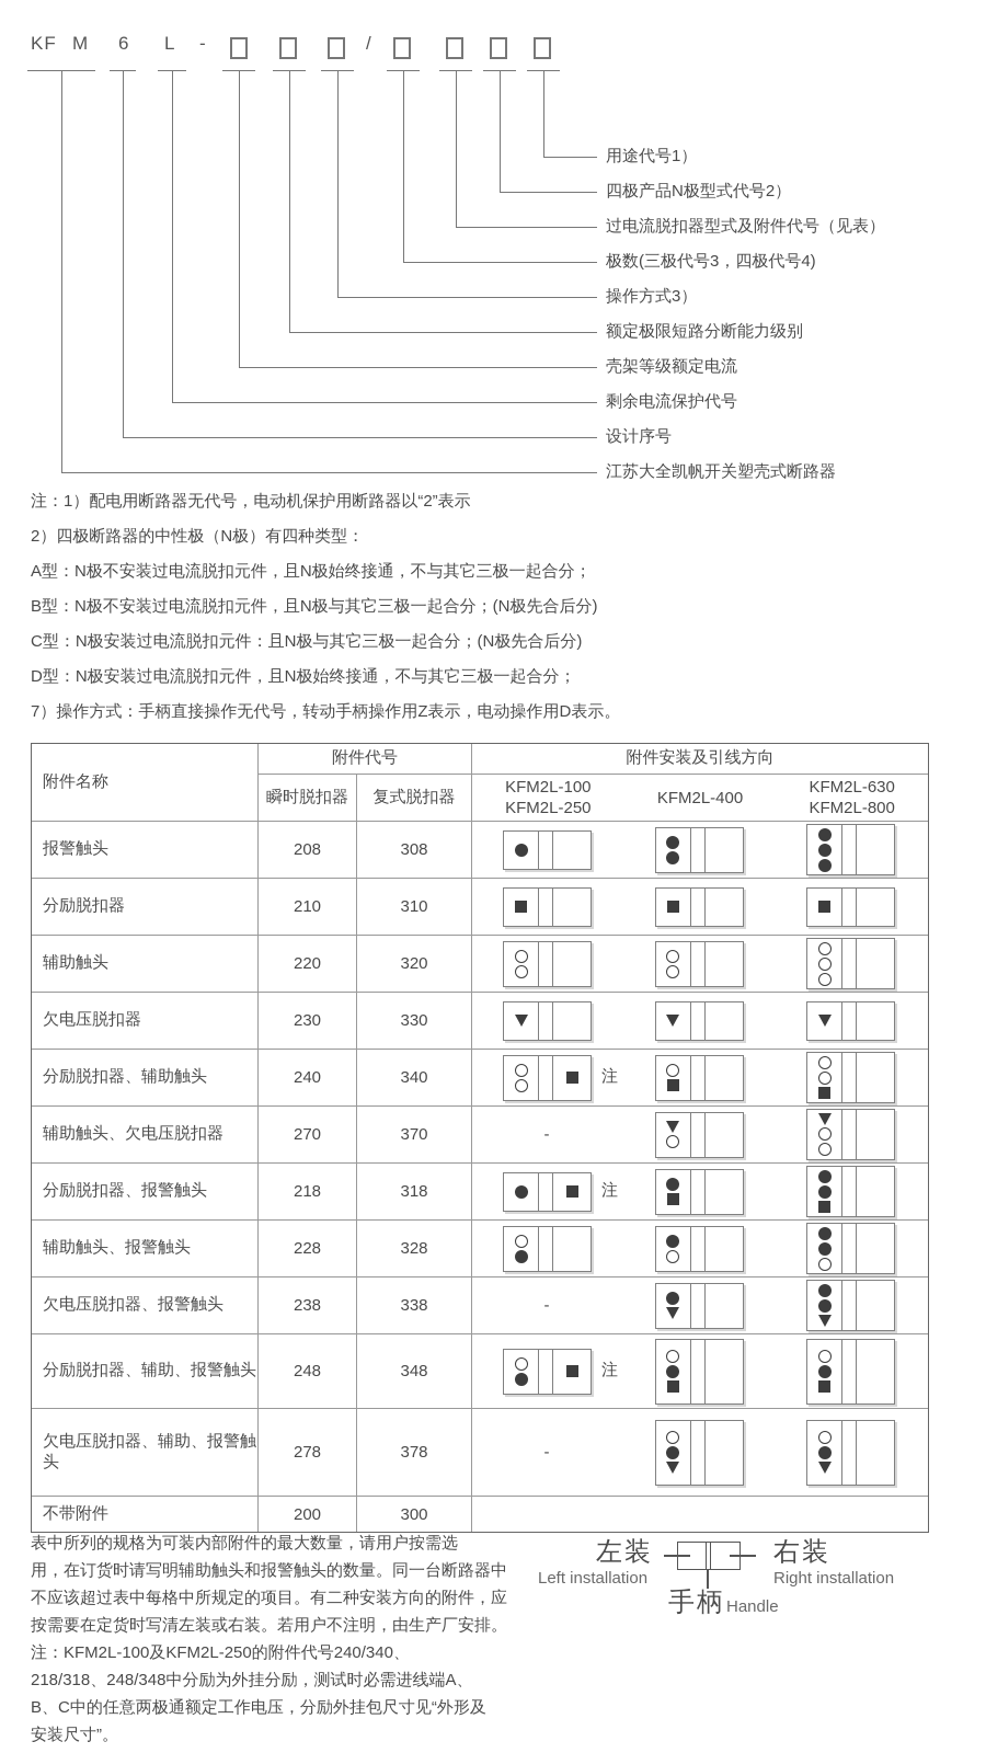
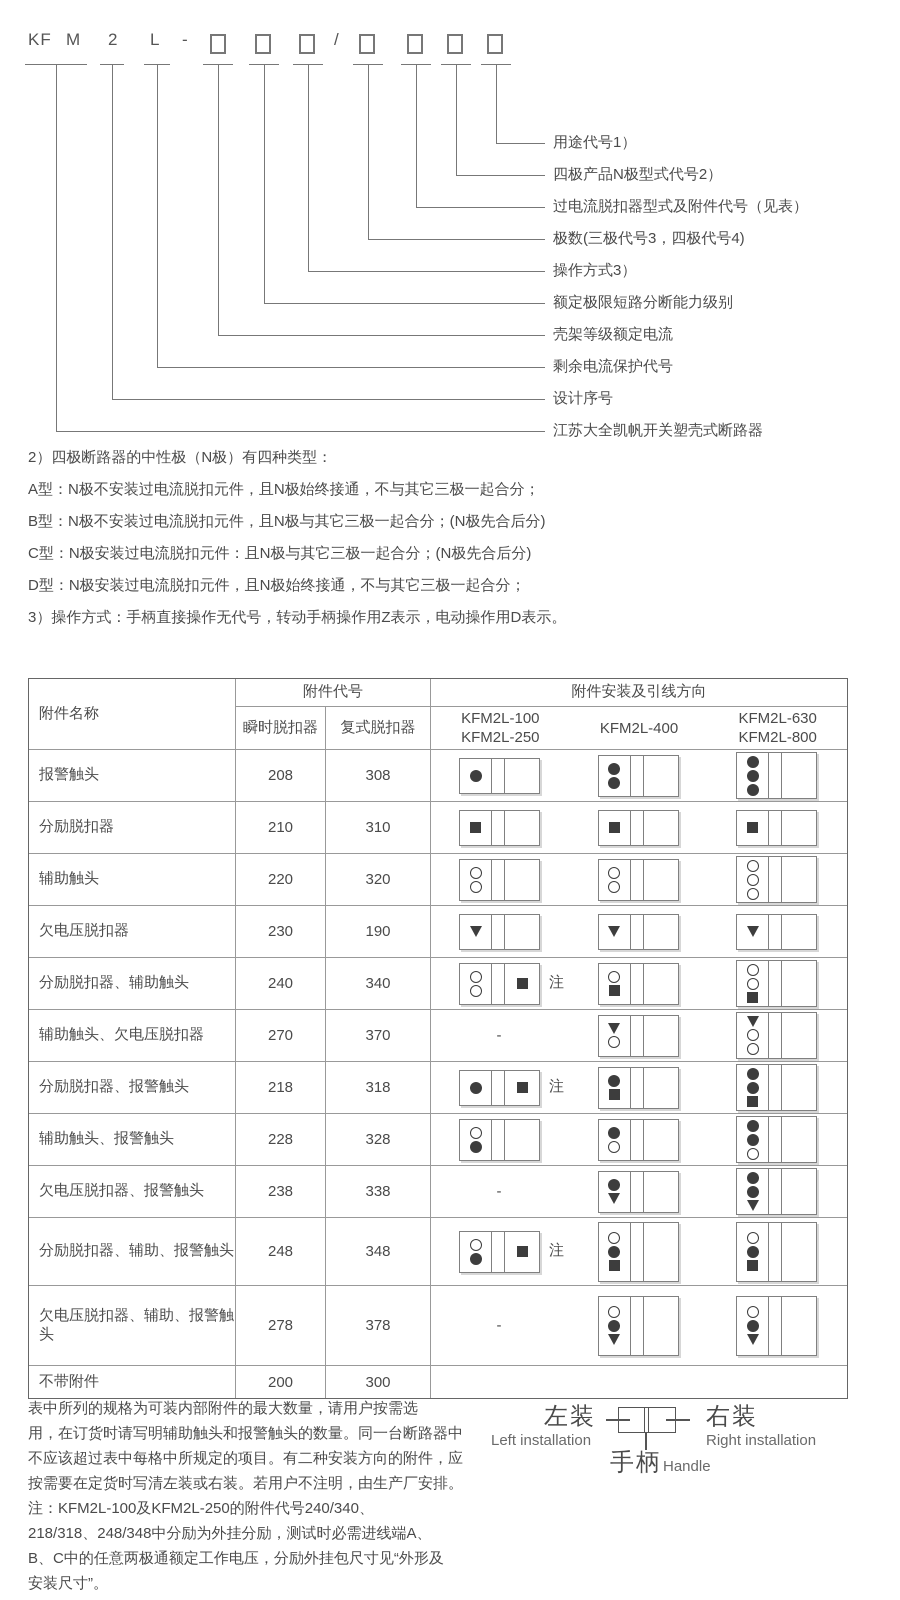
  KF
  M
- 6
+ 2
  L
  -
  /
  用途代号1）
  四极产品N极型式代号2）
  过电流脱扣器型式及附件代号（见表）
  极数(三极代号3，四极代号4)
  操作方式3）
  额定极限短路分断能力级别
  壳架等级额定电流
  剩余电流保护代号
  设计序号
  江苏大全凯帆开关塑壳式断路器
- 注：1）配电用断路器无代号，电动机保护用断路器以“2”表示
  2）四极断路器的中性极（N极）有四种类型：
  A型：N极不安装过电流脱扣元件，且N极始终接通，不与其它三极一起合分；
  B型：N极不安装过电流脱扣元件，且N极与其它三极一起合分；(N极先合后分)
  C型：N极安装过电流脱扣元件：且N极与其它三极一起合分；(N极先合后分)
  D型：N极安装过电流脱扣元件，且N极始终接通，不与其它三极一起合分；
- 7）操作方式：手柄直接操作无代号，转动手柄操作用Z表示，电动操作用D表示。
+ 3）操作方式：手柄直接操作无代号，转动手柄操作用Z表示，电动操作用D表示。
  附件名称
  附件代号
  附件安装及引线方向
  瞬时脱扣器
  复式脱扣器
  KFM2L-100
  KFM2L-250
  KFM2L-400
  KFM2L-630
  KFM2L-800
  报警触头
  208
  308
  分励脱扣器
  210
  310
  辅助触头
  220
  320
  欠电压脱扣器
  230
- 330
+ 190
  分励脱扣器、辅助触头
  240
  340
  注
  辅助触头、欠电压脱扣器
  270
  370
  -
  分励脱扣器、报警触头
  218
  318
  注
  辅助触头、报警触头
  228
  328
  欠电压脱扣器、报警触头
  238
  338
  -
  分励脱扣器、辅助、报警触头
  248
  348
  注
  欠电压脱扣器、辅助、报警触头
  278
  378
  -
  不带附件
  200
  300
  表中所列的规格为可装内部附件的最大数量，请用户按需选
  用，在订货时请写明辅助触头和报警触头的数量。同一台断路器中
  不应该超过表中每格中所规定的项目。有二种安装方向的附件，应
  按需要在定货时写清左装或右装。若用户不注明，由生产厂安排。
  注：KFM2L-100及KFM2L-250的附件代号240/340、
  218/318、248/348中分励为外挂分励，测试时必需进线端A、
  B、C中的任意两极通额定工作电压，分励外挂包尺寸见“外形及
  安装尺寸”。
  左装
  Left installation
  手柄
  Handle
  右装
  Right installation
